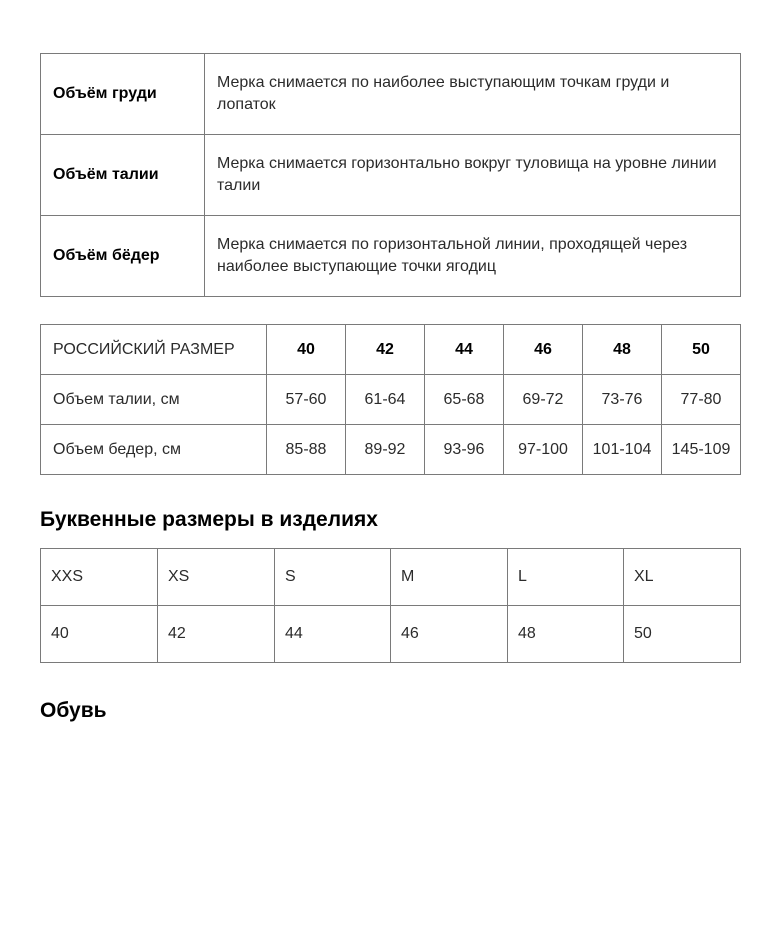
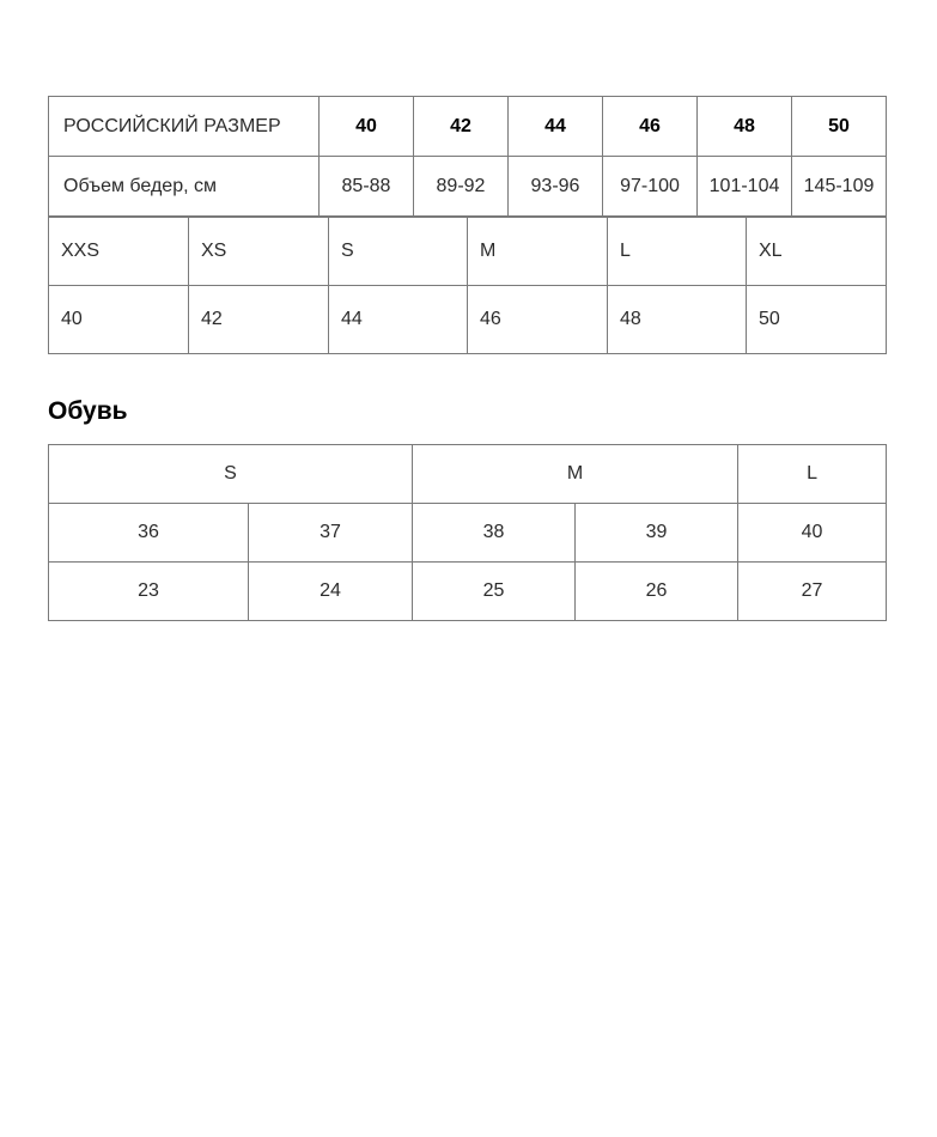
- Объём груди	Мерка снимается по наиболее выступающим точкам груди и лопаток
- Объём талии	Мерка снимается горизонтально вокруг туловища на уровне линии талии
- Объём бёдер	Мерка снимается по горизонтальной линии, проходящей через наиболее выступающие точки ягодиц
  РОССИЙСКИЙ РАЗМЕР	40	42	44	46	48	50
- Объем талии, см	57-60	61-64	65-68	69-72	73-76	77-80
  Объем бедер, см	85-88	89-92	93-96	97-100	101-104	145-109
- Буквенные размеры в изделиях
  XXS	XS	S	M	L	XL
  40	42	44	46	48	50
  Обувь
+ S	M	L
+ 36	37	38	39	40
+ 23	24	25	26	27
